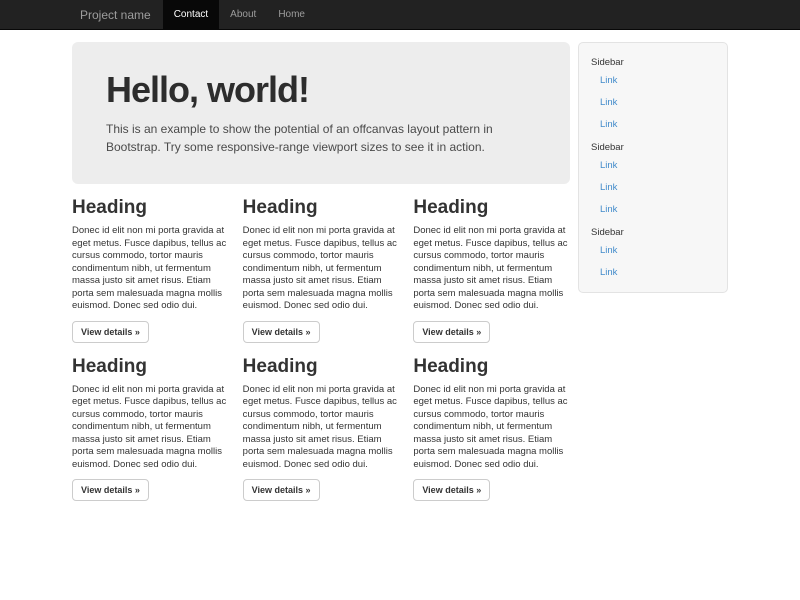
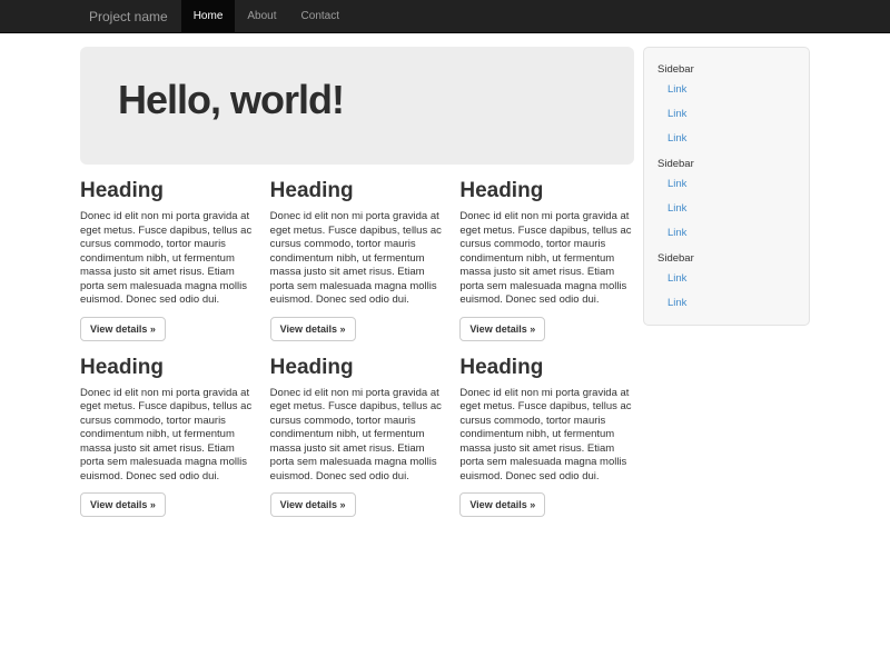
  Project name
- Contact
+ Home
  About
- Home
+ Contact
  Hello, world!
- This is an example to show the potential of an offcanvas layout pattern in Bootstrap. Try some responsive-range viewport sizes to see it in action.
  Heading
  Donec id elit non mi porta gravida at eget metus. Fusce dapibus, tellus ac cursus commodo, tortor mauris condimentum nibh, ut fermentum massa justo sit amet risus. Etiam porta sem malesuada magna mollis euismod. Donec sed odio dui.
  View details »
  Heading
  Donec id elit non mi porta gravida at eget metus. Fusce dapibus, tellus ac cursus commodo, tortor mauris condimentum nibh, ut fermentum massa justo sit amet risus. Etiam porta sem malesuada magna mollis euismod. Donec sed odio dui.
  View details »
  Heading
  Donec id elit non mi porta gravida at eget metus. Fusce dapibus, tellus ac cursus commodo, tortor mauris condimentum nibh, ut fermentum massa justo sit amet risus. Etiam porta sem malesuada magna mollis euismod. Donec sed odio dui.
  View details »
  Heading
  Donec id elit non mi porta gravida at eget metus. Fusce dapibus, tellus ac cursus commodo, tortor mauris condimentum nibh, ut fermentum massa justo sit amet risus. Etiam porta sem malesuada magna mollis euismod. Donec sed odio dui.
  View details »
  Heading
  Donec id elit non mi porta gravida at eget metus. Fusce dapibus, tellus ac cursus commodo, tortor mauris condimentum nibh, ut fermentum massa justo sit amet risus. Etiam porta sem malesuada magna mollis euismod. Donec sed odio dui.
  View details »
  Heading
  Donec id elit non mi porta gravida at eget metus. Fusce dapibus, tellus ac cursus commodo, tortor mauris condimentum nibh, ut fermentum massa justo sit amet risus. Etiam porta sem malesuada magna mollis euismod. Donec sed odio dui.
  View details »
  Sidebar
  Link
  Link
  Link
  Sidebar
  Link
  Link
  Link
  Sidebar
  Link
  Link
